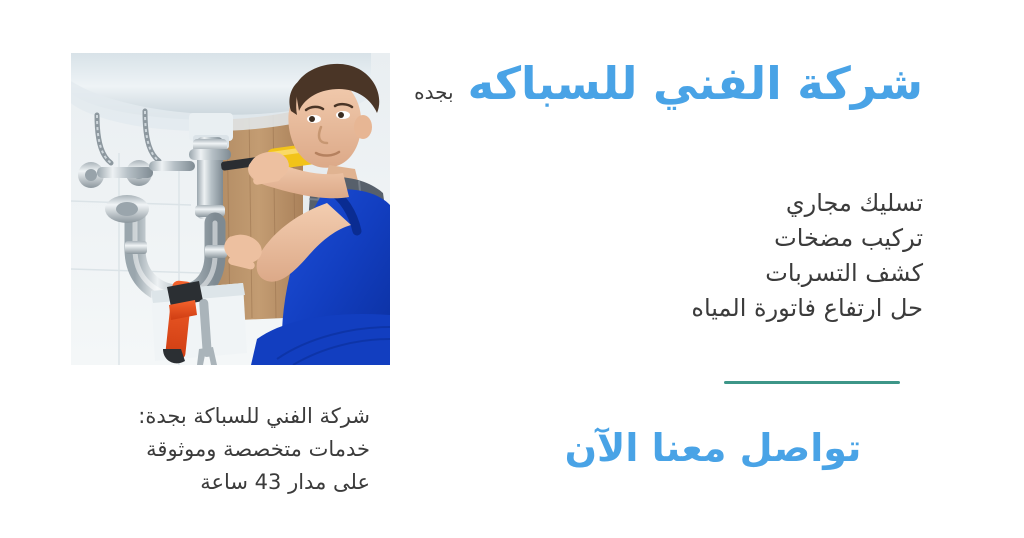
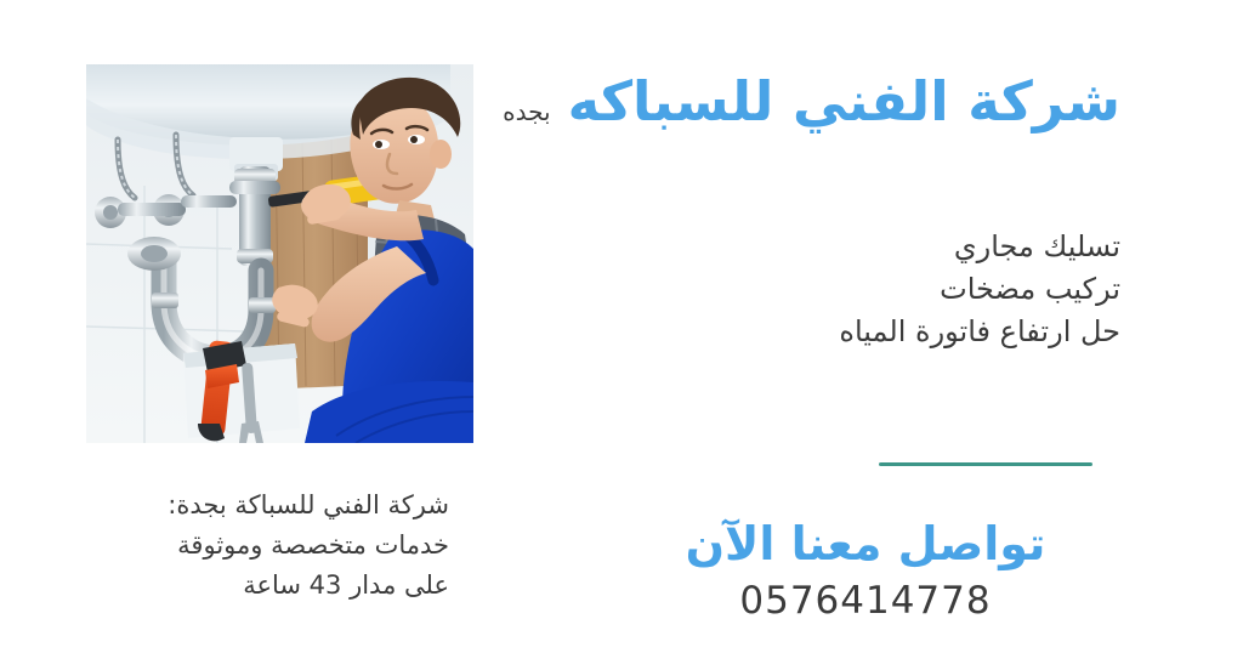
  شركة الفني للسباكه
  بجده
  تسليك مجاري
  تركيب مضخات
- كشف التسربات
  حل ارتفاع فاتورة المياه
  تواصل معنا الآن
+ 0576414778
  شركة الفني للسباكة بجدة:
  خدمات متخصصة وموثوقة
  على مدار 43 ساعة
